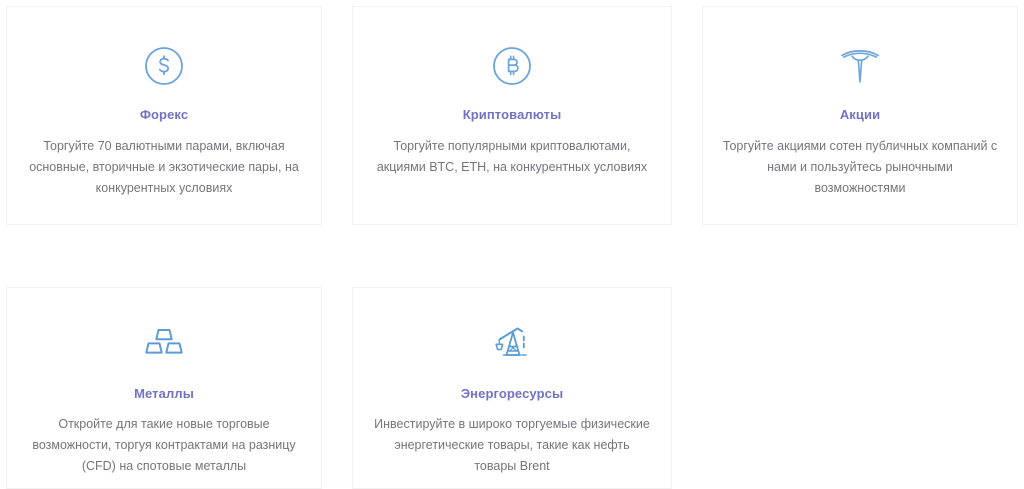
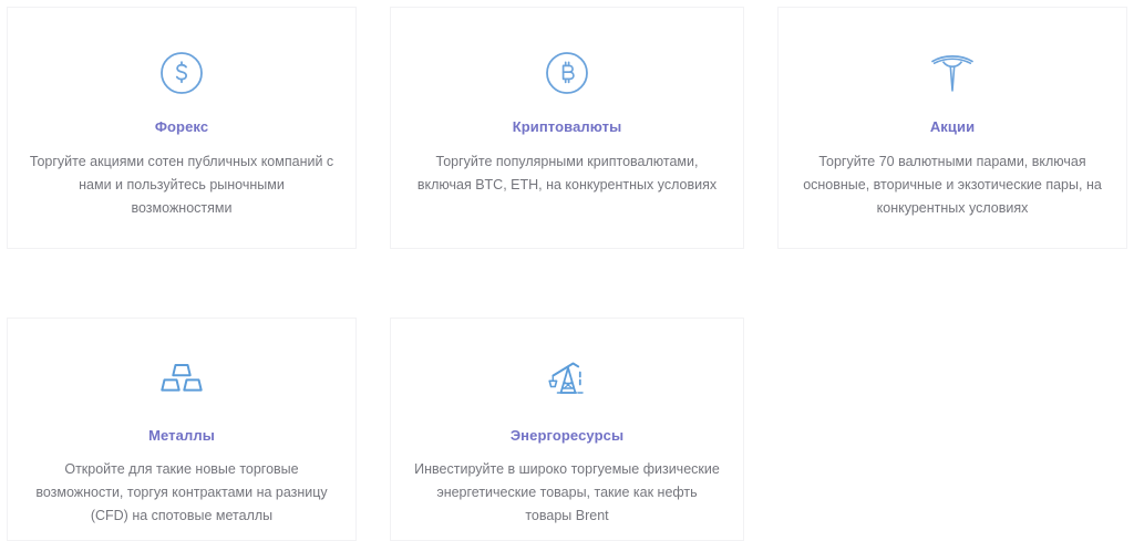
  Форекс
- Торгуйте 70 валютными парами, включая основные, вторичные и экзотические пары, на конкурентных условиях
+ Торгуйте акциями сотен публичных компаний с нами и пользуйтесь рыночными возможностями
  Криптовалюты
- Торгуйте популярными криптовалютами, акциями BTC, ETH, на конкурентных условиях
+ Торгуйте популярными криптовалютами, включая BTC, ETH, на конкурентных условиях
  Акции
- Торгуйте акциями сотен публичных компаний с нами и пользуйтесь рыночными возможностями
+ Торгуйте 70 валютными парами, включая основные, вторичные и экзотические пары, на конкурентных условиях
  Металлы
  Откройте для такие новые торговые возможности, торгуя контрактами на разницу (CFD) на спотовые металлы
  Энергоресурсы
  Инвестируйте в широко торгуемые физические энергетические товары, такие как нефть товары Brent
